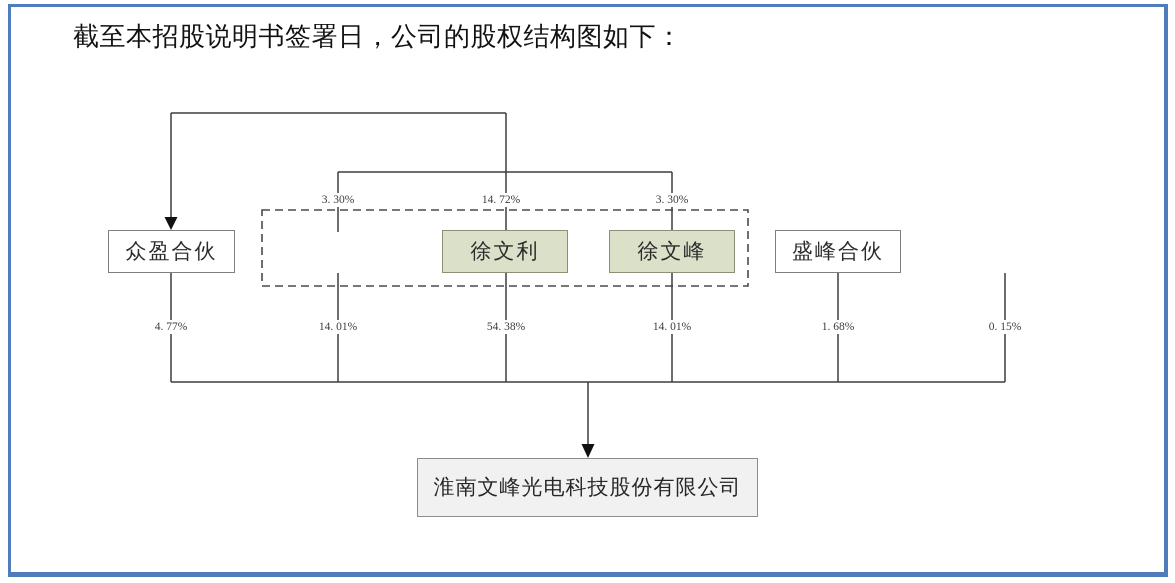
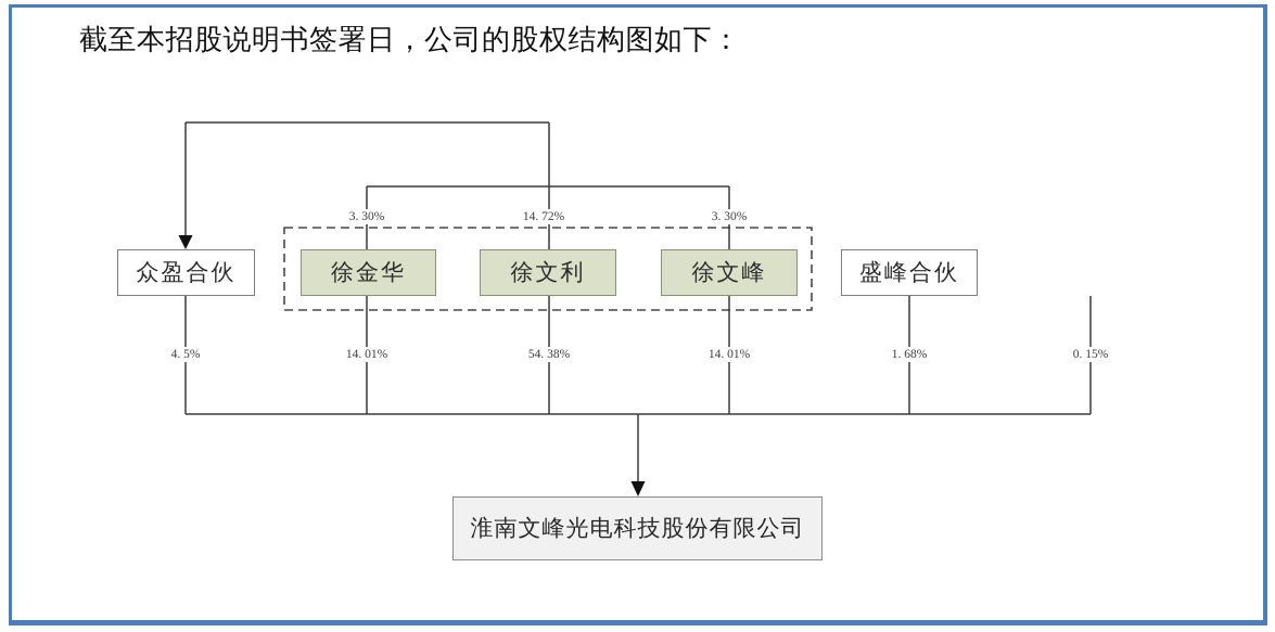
  截至本招股说明书签署日，公司的股权结构图如下：
  众盈合伙
+ 徐金华
  徐文利
  徐文峰
  盛峰合伙
  淮南文峰光电科技股份有限公司
  3. 30%
  14. 72%
  3. 30%
- 4. 77%
+ 4. 5%
  14. 01%
  54. 38%
  14. 01%
  1. 68%
  0. 15%
